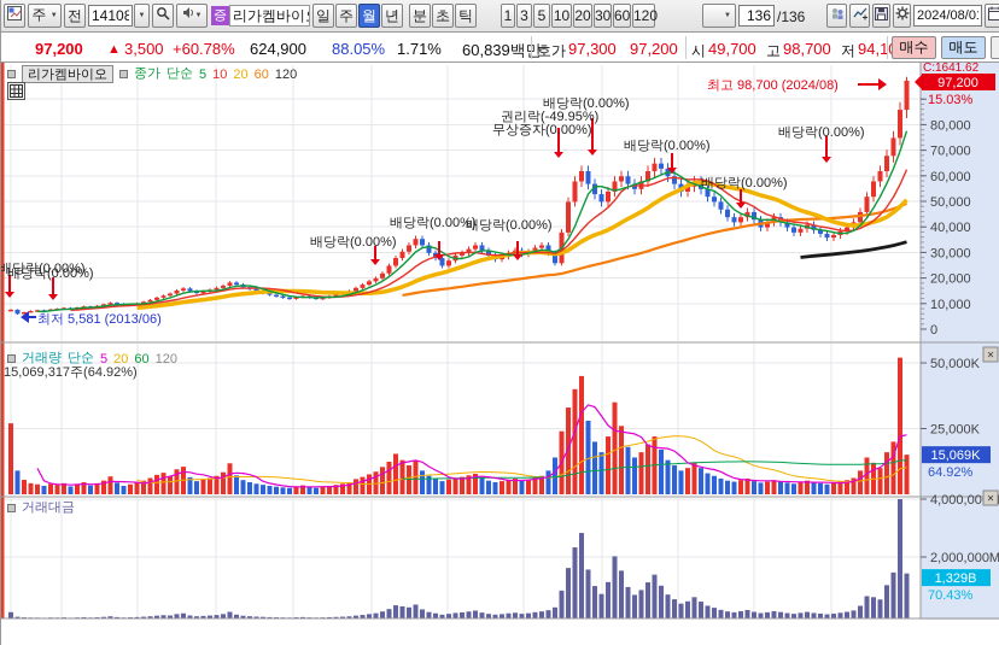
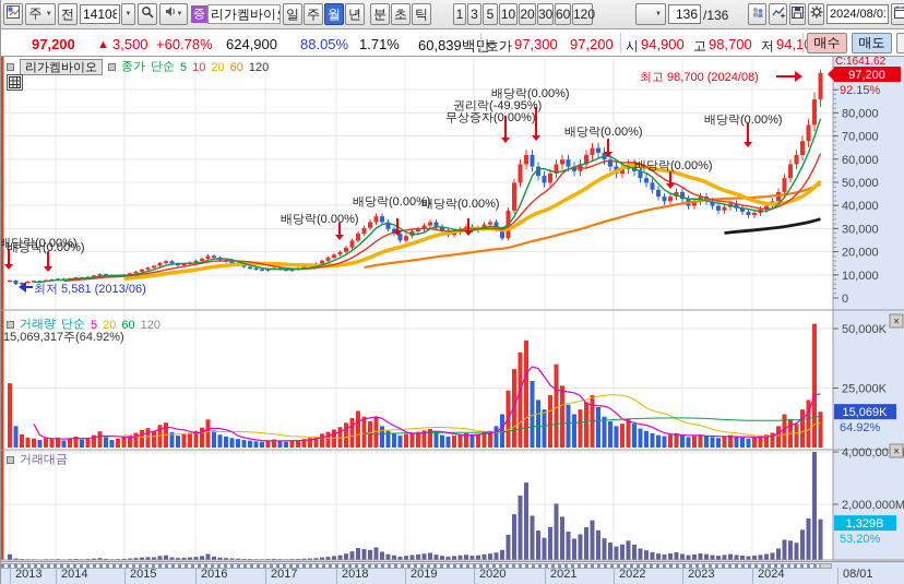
  전
  14108
  증
  리가켐바이
  일
  주
  월
  년
  분
  초
  틱
  1
  3
  5
  10
  20
  30
  60
  120
  136
  /136
  2024/08/0
  97,200
  ▲
  3,500
  +60.78%
  624,900
  88.05%
  1.71%
  60,839백만
  호가
  97,300
  97,200
  시
- 49,700
+ 94,900
  고
  98,700
  저
  매수
  매도
  0
  10,000
  20,000
  30,000
  40,000
  50,000
  60,000
  70,000
  80,000
  C:1641.62
  97,200
- 15.03%
+ 92.15%
  50,000K
  25,000K
  15,069K
  64.92%
  4,000,00
  2,000,000M
  1,329B
- 70.43%
+ 53.20%
  ×
  ×
  배당락(0.00%)
  배당락(0.00%)
  배당락(0.00%)
  배당락(0.00%)
  배당락(0.00%)
  배당락(0.00%)
  권리락(-49.95%)
  무상증자(0.00%)
  배당락(0.00%)
  배당락(0.00%)
  배당락(0.00%)
  최고 98,700 (2024/08)
  최저 5,581 (2013/06)
  리가켐바이오
  종가
  단순
  5
  10
  20
  60
  120
  거래량
  단순
  5
  20
  60
  120
  15,069,317주(64.92%)
  거래대금
+ 2013
+ 2014
+ 2015
+ 2016
+ 2017
+ 2018
+ 2019
+ 2020
+ 2021
+ 2022
+ 2023
+ 2024
+ 08/01
